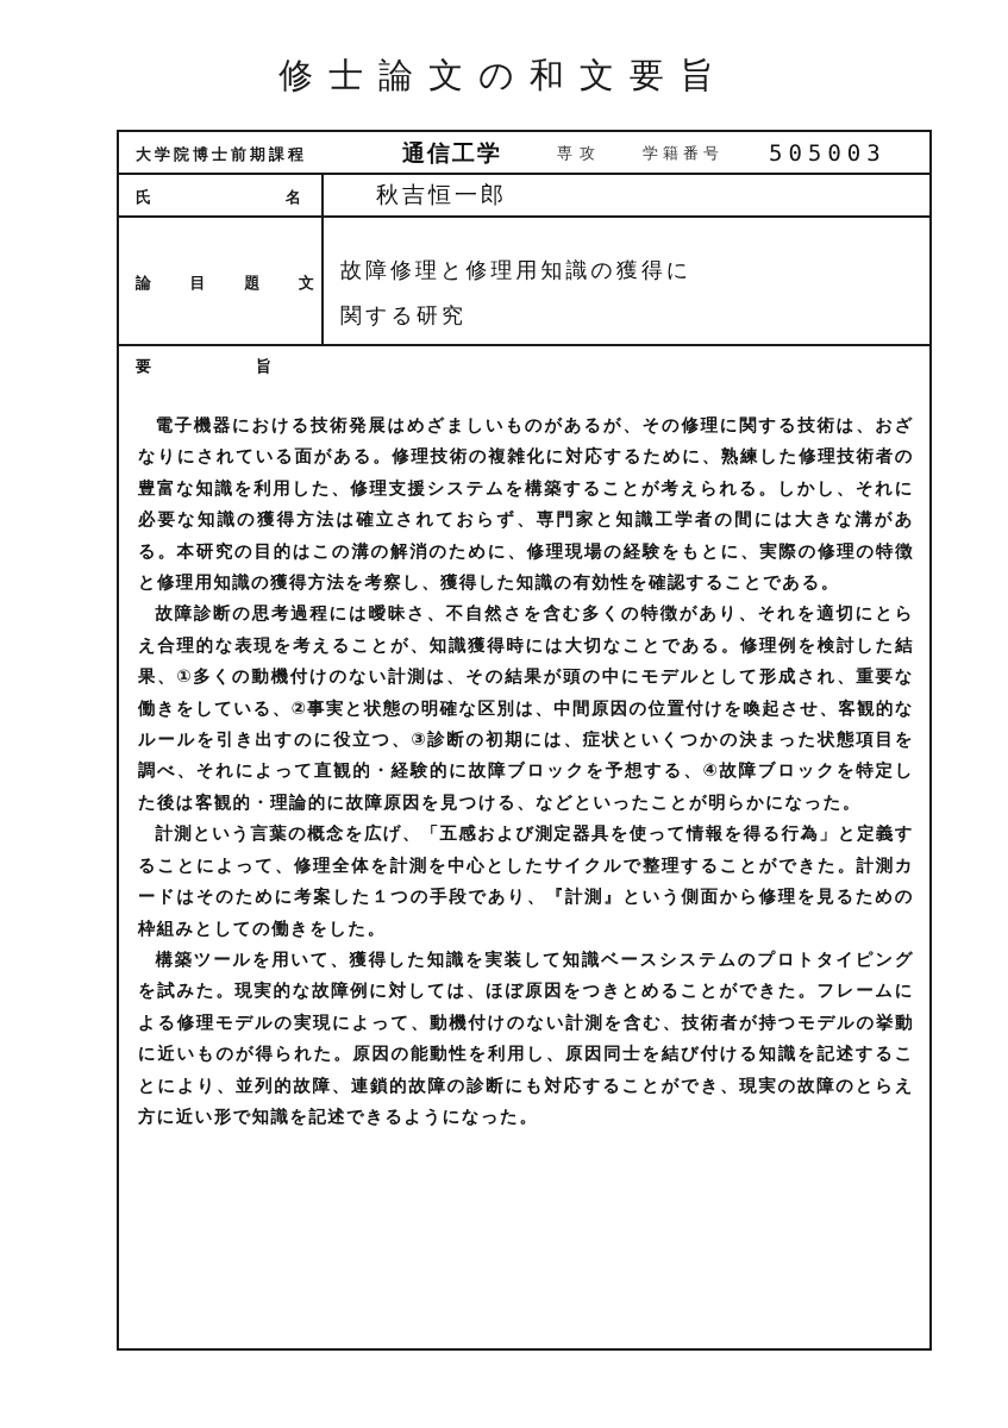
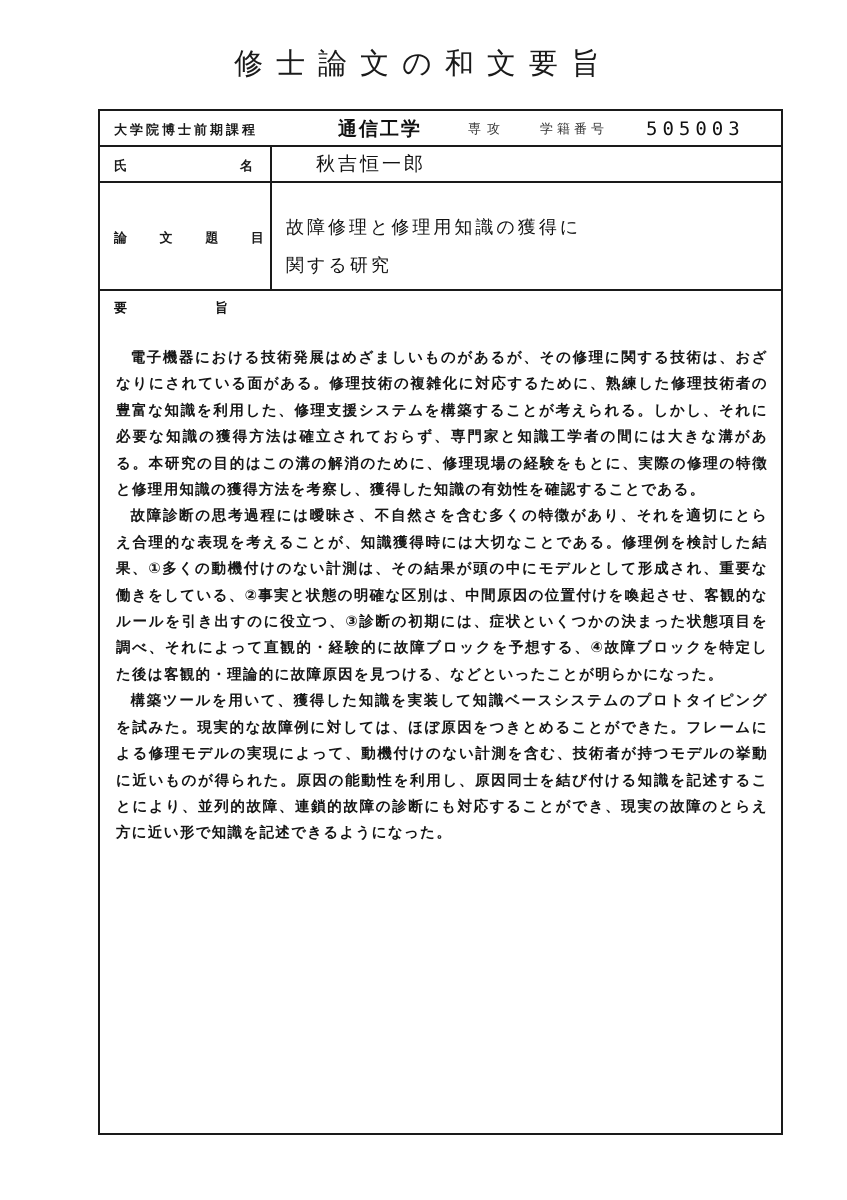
  修士論文の和文要旨
  大学院博士前期課程
  通信工学
  専攻
  学籍番号
  505003
  氏
  名
  秋吉恒一郎
  論
- 目
+ 文
  題
- 文
+ 目
  故障修理と修理用知識の獲得に
  関する研究
  要
  旨
  電子機器における技術発展はめざましいものがあるが、その修理に関する技術は、おざなりにされている面がある。修理技術の複雑化に対応するために、熟練した修理技術者の豊富な知識を利用した、修理支援システムを構築することが考えられる。しかし、それに必要な知識の獲得方法は確立されておらず、専門家と知識工学者の間には大きな溝がある。本研究の目的はこの溝の解消のために、修理現場の経験をもとに、実際の修理の特徴と修理用知識の獲得方法を考察し、獲得した知識の有効性を確認することである。
  故障診断の思考過程には曖昧さ、不自然さを含む多くの特徴があり、それを適切にとらえ合理的な表現を考えることが、知識獲得時には大切なことである。修理例を検討した結果、①多くの動機付けのない計測は、その結果が頭の中にモデルとして形成され、重要な働きをしている、②事実と状態の明確な区別は、中間原因の位置付けを喚起させ、客観的なルールを引き出すのに役立つ、③診断の初期には、症状といくつかの決まった状態項目を調べ、それによって直観的・経験的に故障ブロックを予想する、④故障ブロックを特定した後は客観的・理論的に故障原因を見つける、などといったことが明らかになった。
- 計測という言葉の概念を広げ、「五感および測定器具を使って情報を得る行為」と定義することによって、修理全体を計測を中心としたサイクルで整理することができた。計測カードはそのために考案した１つの手段であり、『計測』という側面から修理を見るための枠組みとしての働きをした。
  構築ツールを用いて、獲得した知識を実装して知識ベースシステムのプロトタイピングを試みた。現実的な故障例に対しては、ほぼ原因をつきとめることができた。フレームによる修理モデルの実現によって、動機付けのない計測を含む、技術者が持つモデルの挙動に近いものが得られた。原因の能動性を利用し、原因同士を結び付ける知識を記述することにより、並列的故障、連鎖的故障の診断にも対応することができ、現実の故障のとらえ方に近い形で知識を記述できるようになった。
